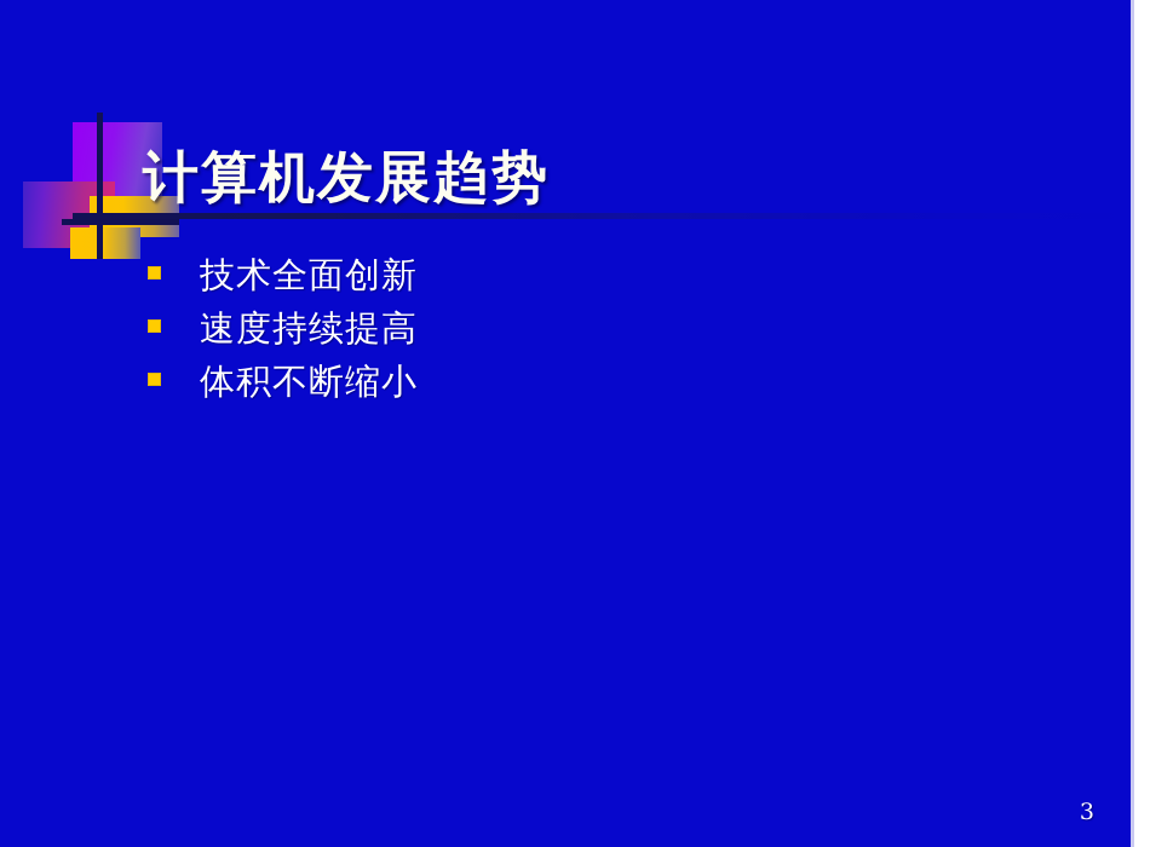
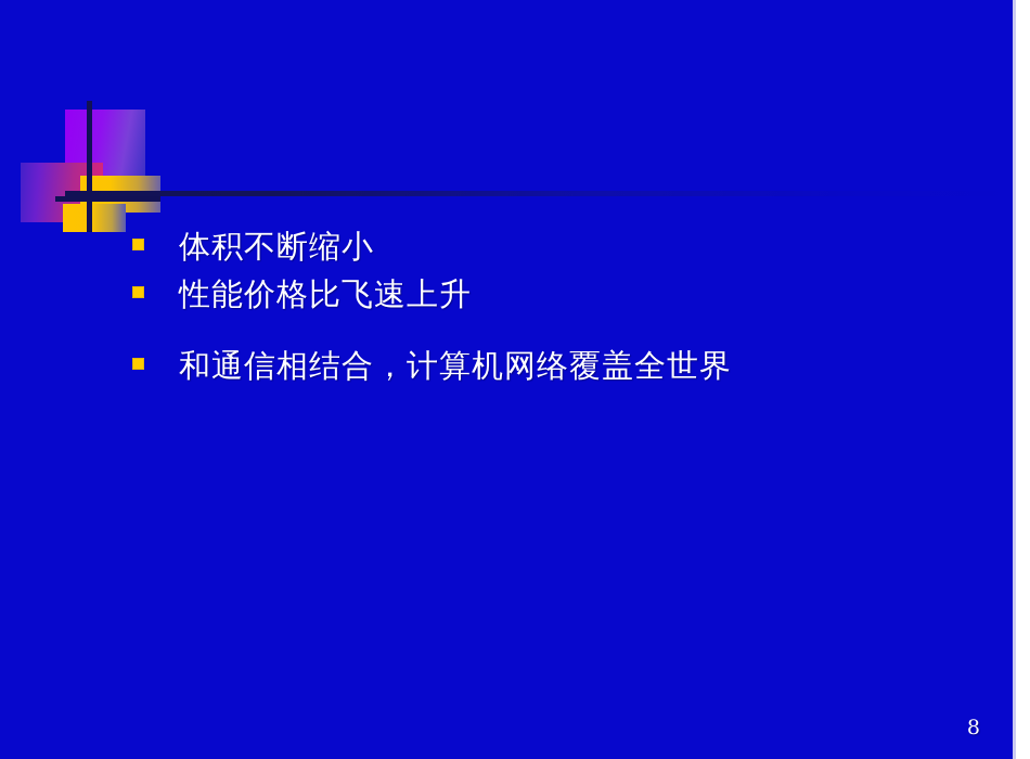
- 计算机发展趋势
- 技术全面创新
- 速度持续提高
  体积不断缩小
+ 性能价格比飞速上升
+ 和通信相结合，计算机网络覆盖全世界
- 3
+ 8
